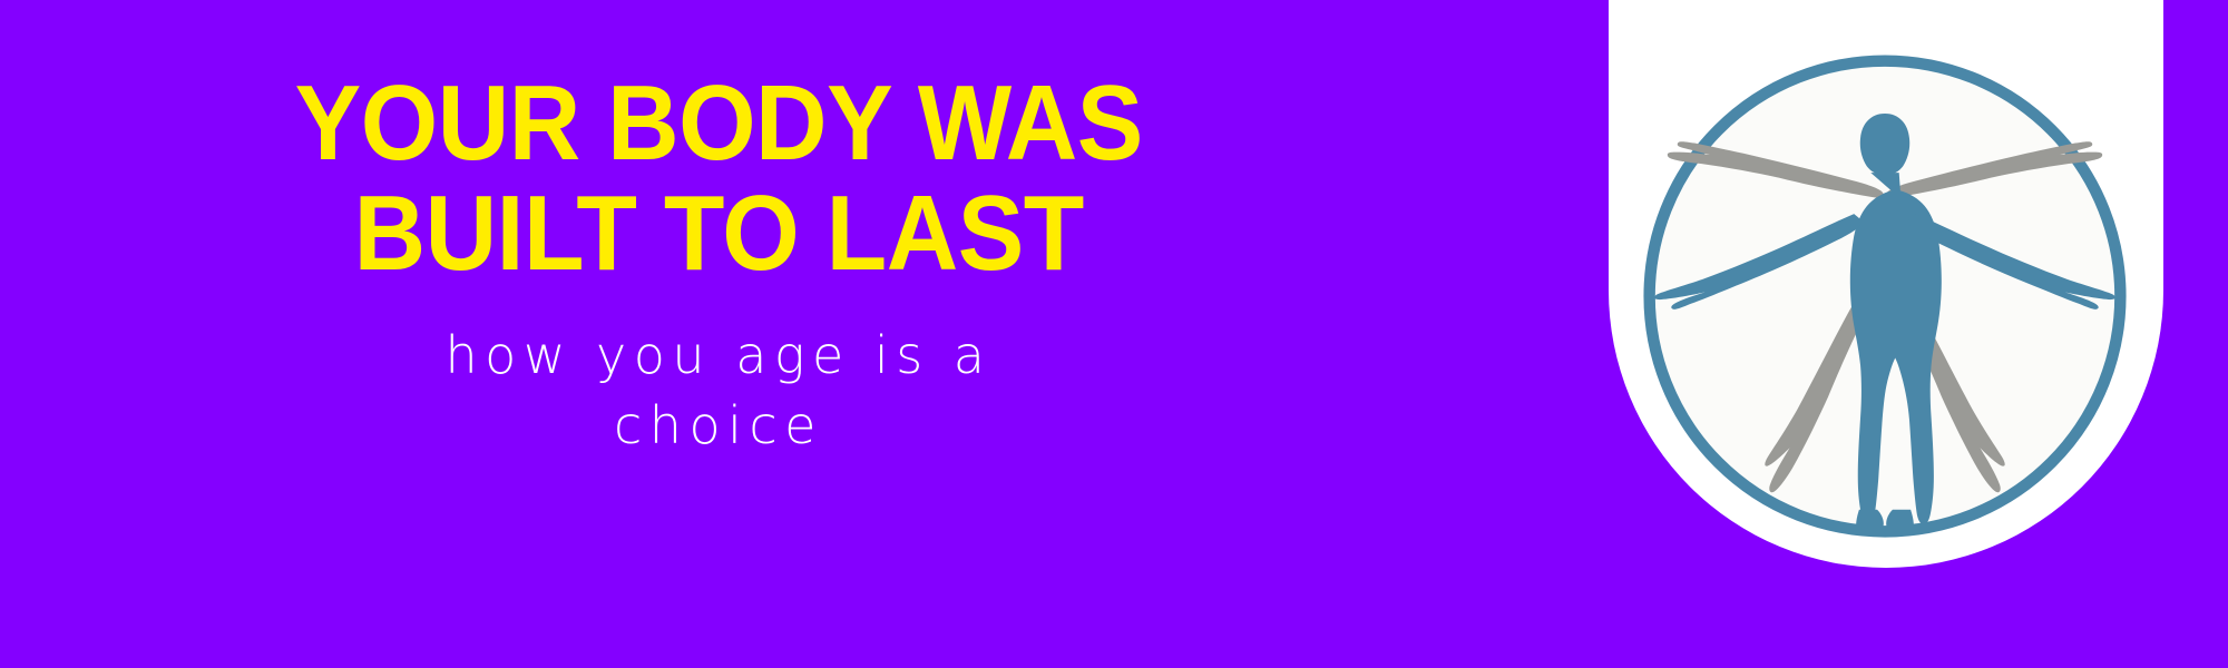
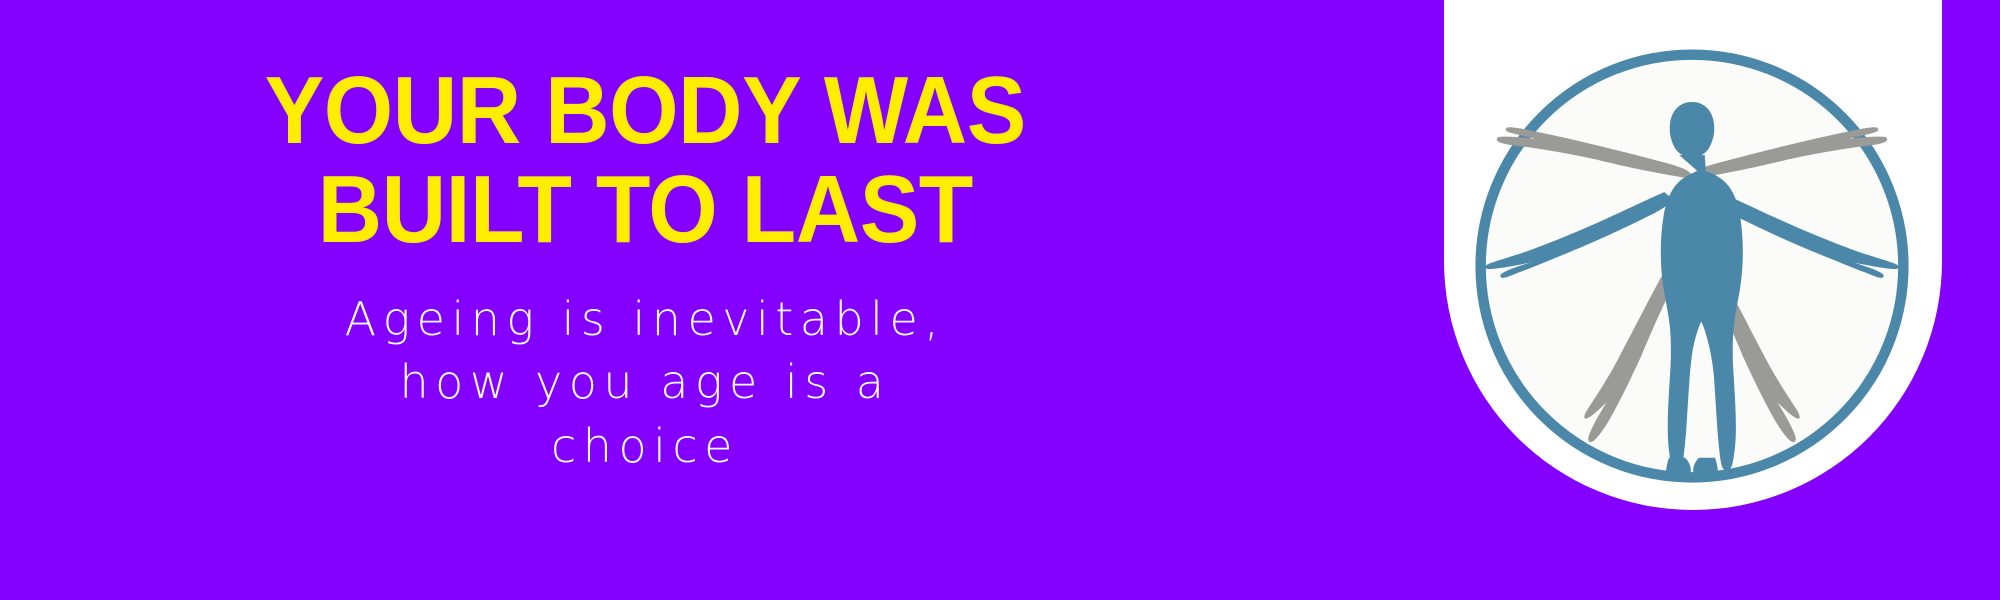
  YOUR BODY WAS
  BUILT TO LAST
+ Ageing is inevitable,
  how you age is a
  choice
